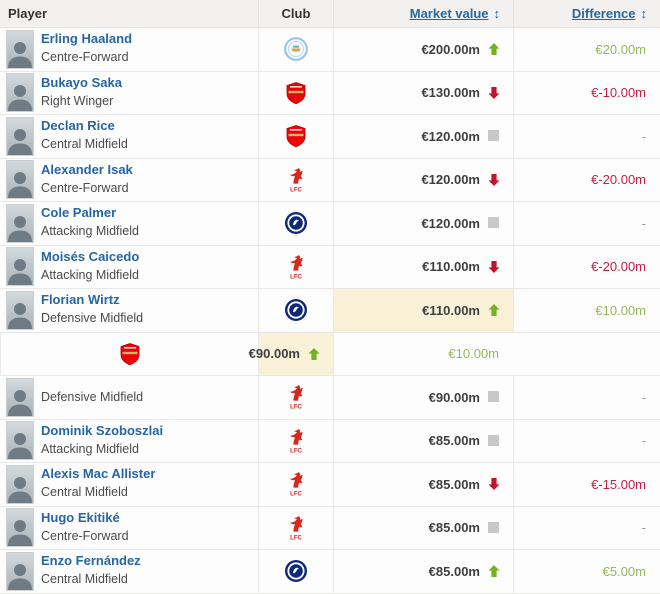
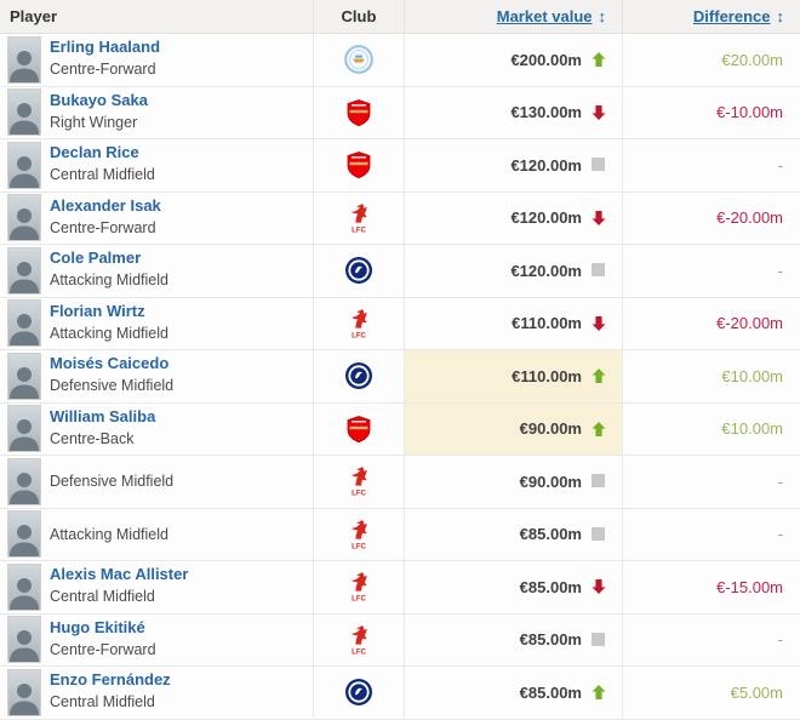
  Player
  Club
  Market value
  ↕
  Difference
  ↕
  Erling Haaland
  Centre-Forward
  €200.00m
  €20.00m
  Bukayo Saka
  Right Winger
  €130.00m
  €-10.00m
  Declan Rice
  Central Midfield
  €120.00m
  -
  Alexander Isak
  Centre-Forward
  €120.00m
  €-20.00m
  Cole Palmer
  Attacking Midfield
  €120.00m
  -
- Moisés Caicedo
+ Florian Wirtz
  Attacking Midfield
  €110.00m
  €-20.00m
- Florian Wirtz
+ Moisés Caicedo
  Defensive Midfield
  €110.00m
  €10.00m
+ William Saliba
+ Centre-Back
  €90.00m
  €10.00m
  Defensive Midfield
  €90.00m
  -
- Dominik Szoboszlai
  Attacking Midfield
  €85.00m
  -
  Alexis Mac Allister
  Central Midfield
  €85.00m
  €-15.00m
  Hugo Ekitiké
  Centre-Forward
  €85.00m
  -
  Enzo Fernández
  Central Midfield
  €85.00m
  €5.00m
